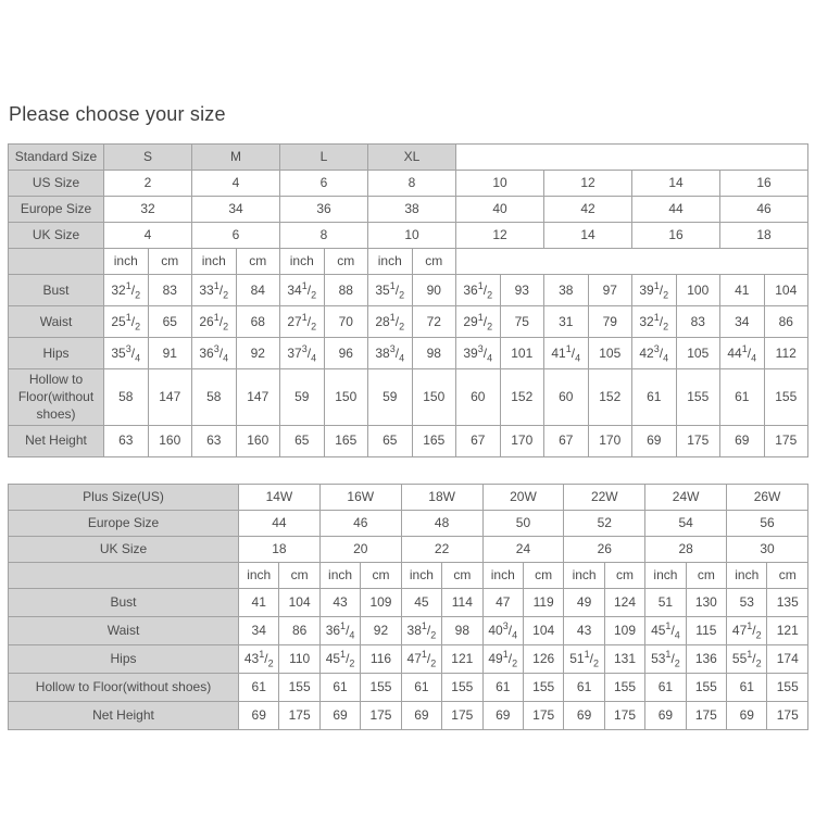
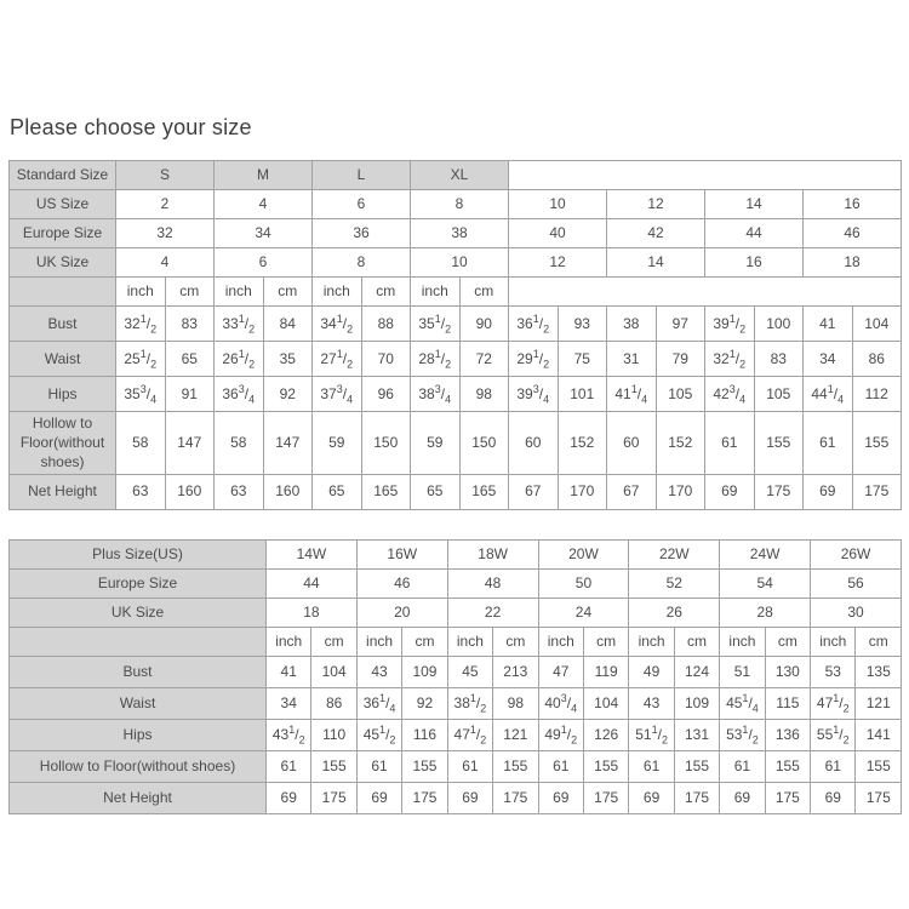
  Please choose your size
  Standard Size	S	M	L	XL
  US Size	2	4	6	8	10	12	14	16
  Europe Size	32	34	36	38	40	42	44	46
  UK Size	4	6	8	10	12	14	16	18
  	inch	cm	inch	cm	inch	cm	inch	cm
  Bust	321/2	83	331/2	84	341/2	88	351/2	90	361/2	93	38	97	391/2	100	41	104
- Waist	251/2	65	261/2	68	271/2	70	281/2	72	291/2	75	31	79	321/2	83	34	86
+ Waist	251/2	65	261/2	35	271/2	70	281/2	72	291/2	75	31	79	321/2	83	34	86
  Hips	353/4	91	363/4	92	373/4	96	383/4	98	393/4	101	411/4	105	423/4	105	441/4	112
  Hollow to Floor(without shoes)	58	147	58	147	59	150	59	150	60	152	60	152	61	155	61	155
  Net Height	63	160	63	160	65	165	65	165	67	170	67	170	69	175	69	175
  Plus Size(US)	14W	16W	18W	20W	22W	24W	26W
  Europe Size	44	46	48	50	52	54	56
  UK Size	18	20	22	24	26	28	30
  	inch	cm	inch	cm	inch	cm	inch	cm	inch	cm	inch	cm	inch	cm
- Bust	41	104	43	109	45	114	47	119	49	124	51	130	53	135
+ Bust	41	104	43	109	45	213	47	119	49	124	51	130	53	135
  Waist	34	86	361/4	92	381/2	98	403/4	104	43	109	451/4	115	471/2	121
- Hips	431/2	110	451/2	116	471/2	121	491/2	126	511/2	131	531/2	136	551/2	174
+ Hips	431/2	110	451/2	116	471/2	121	491/2	126	511/2	131	531/2	136	551/2	141
  Hollow to Floor(without shoes)	61	155	61	155	61	155	61	155	61	155	61	155	61	155
  Net Height	69	175	69	175	69	175	69	175	69	175	69	175	69	175
